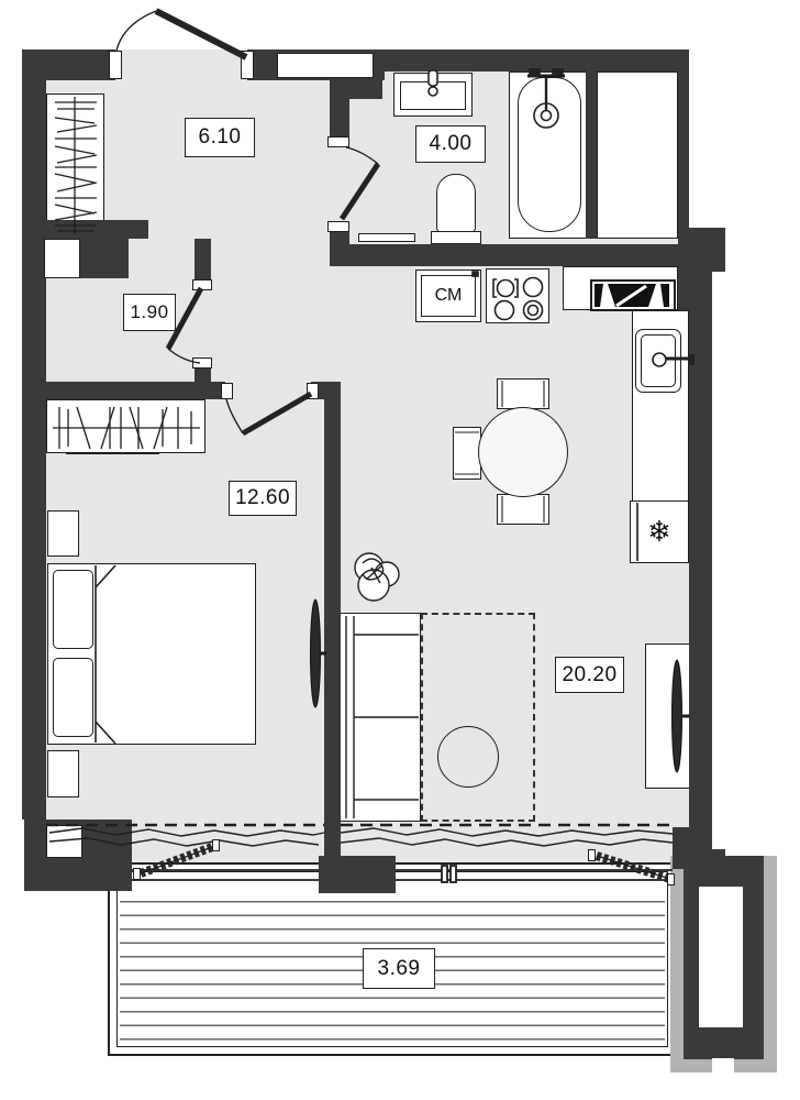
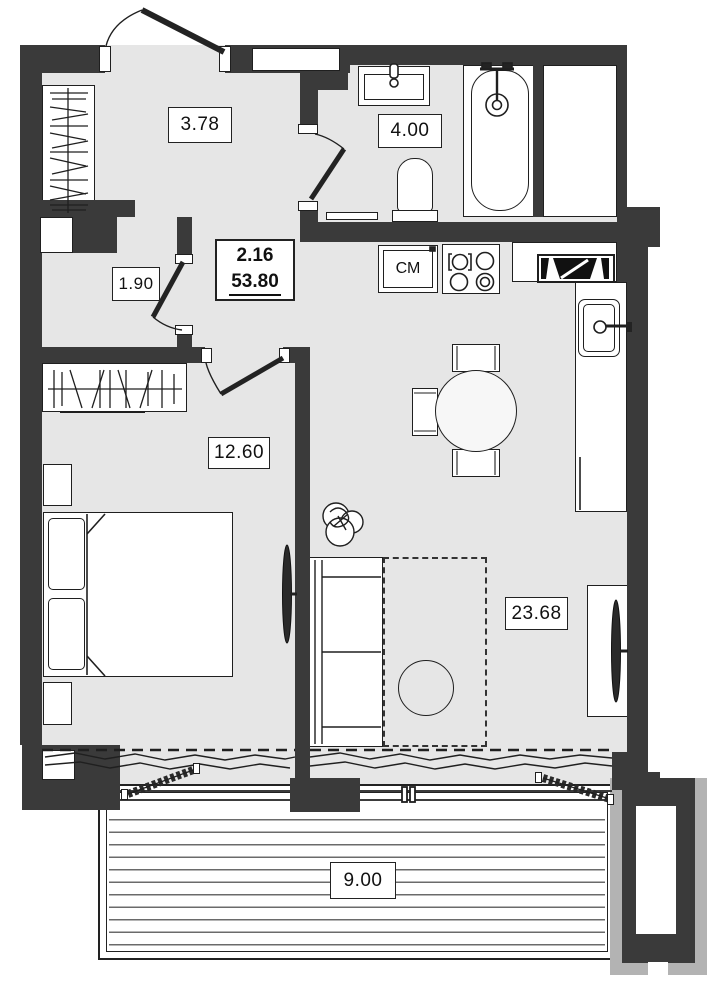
  СМ
- ❄
- 6.10
+ 3.78
  4.00
  1.90
+ 2.16
+ 53.80
  12.60
- 20.20
+ 23.68
- 3.69
+ 9.00
